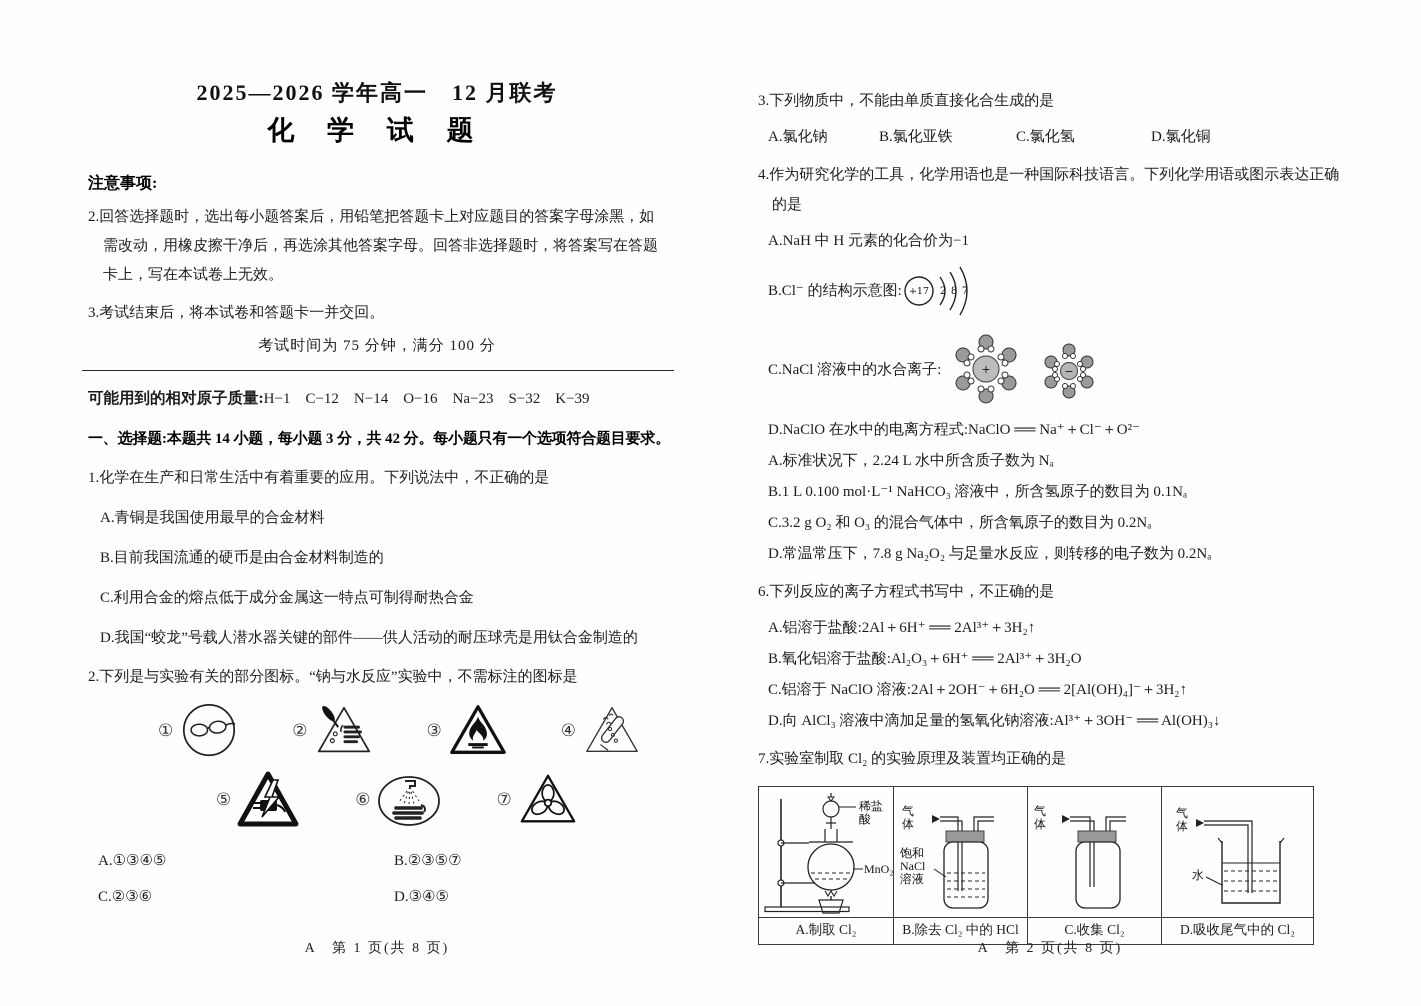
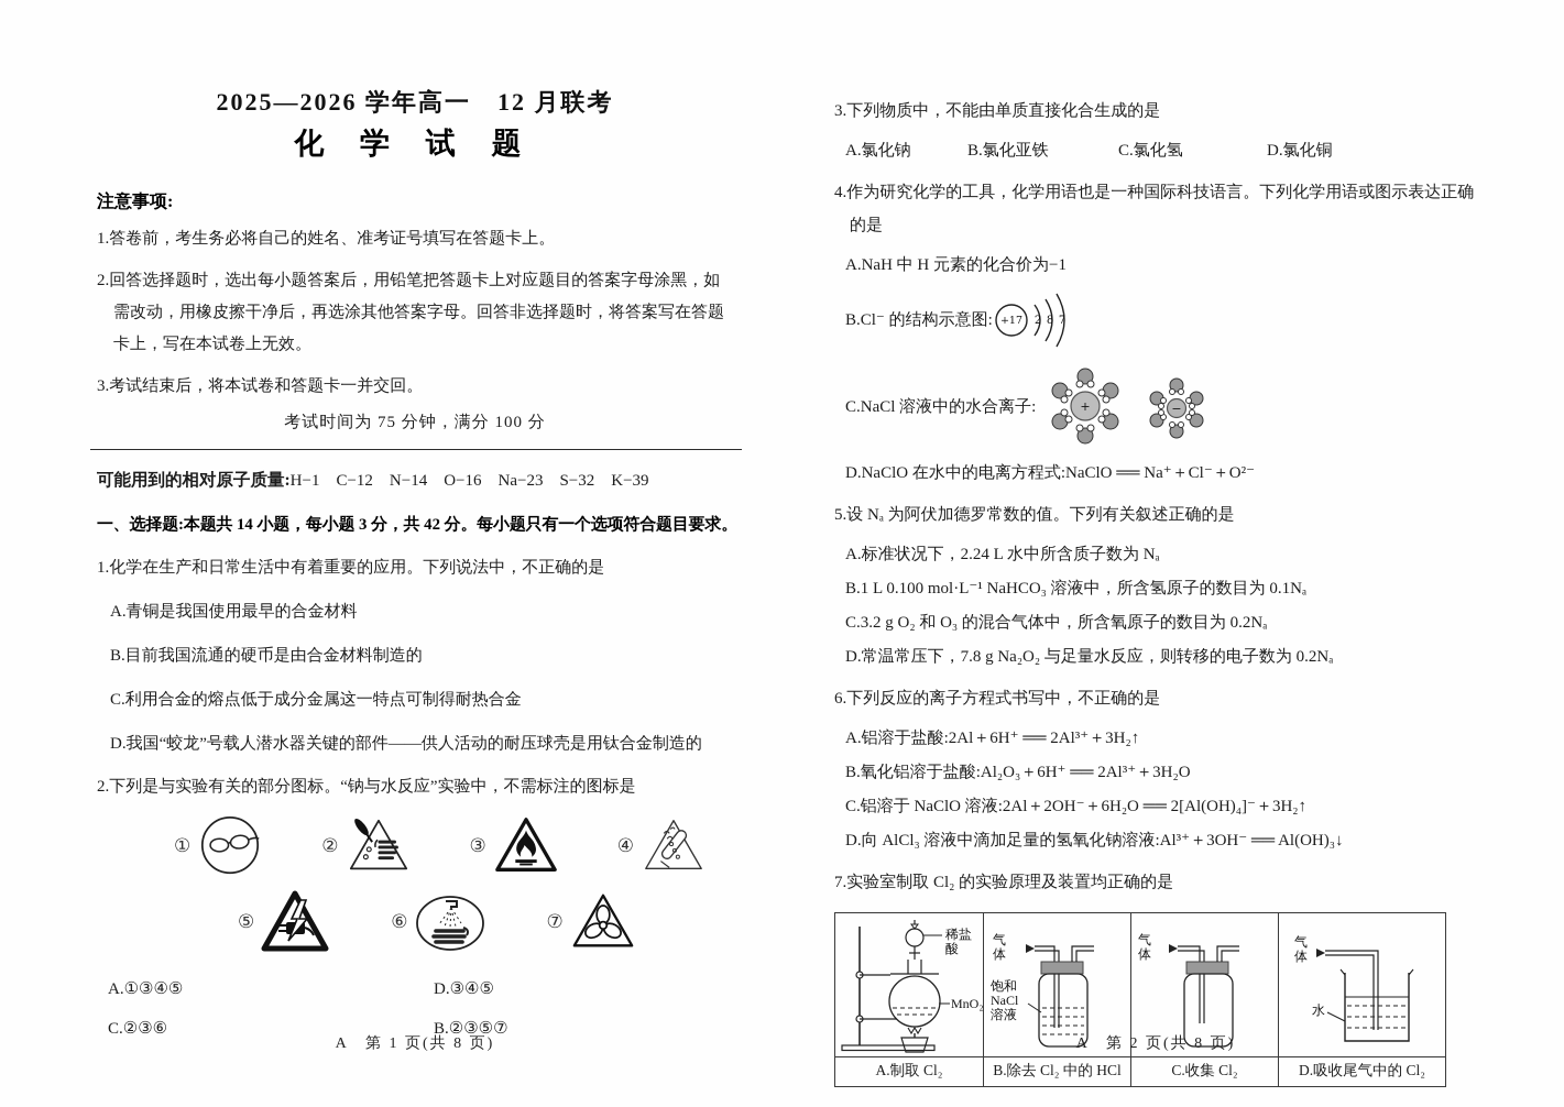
  2025—2026 学年高一 12 月联考
  化 学 试 题
  注意事项:
+ 1.答卷前，考生务必将自己的姓名、准考证号填写在答题卡上。
  2.回答选择题时，选出每小题答案后，用铅笔把答题卡上对应题目的答案字母涂黑，如需改动，用橡皮擦干净后，再选涂其他答案字母。回答非选择题时，将答案写在答题卡上，写在本试卷上无效。
  3.考试结束后，将本试卷和答题卡一并交回。
  考试时间为 75 分钟，满分 100 分
  可能用到的相对原子质量:H−1 C−12 N−14 O−16 Na−23 S−32 K−39
  一、选择题:本题共 14 小题，每小题 3 分，共 42 分。每小题只有一个选项符合题目要求。
  1.化学在生产和日常生活中有着重要的应用。下列说法中，不正确的是
  A.青铜是我国使用最早的合金材料
  B.目前我国流通的硬币是由合金材料制造的
  C.利用合金的熔点低于成分金属这一特点可制得耐热合金
  D.我国“蛟龙”号载人潜水器关键的部件——供人活动的耐压球壳是用钛合金制造的
  2.下列是与实验有关的部分图标。“钠与水反应”实验中，不需标注的图标是
  ①
  ②
  ③
  ④
  ⑤
  ⑥
  ⑦
  A.①③④⑤
- B.②③⑤⑦
+ D.③④⑤
  C.②③⑥
- D.③④⑤
+ B.②③⑤⑦
  3.下列物质中，不能由单质直接化合生成的是
  A.氯化钠
  B.氯化亚铁
  C.氯化氢
  D.氯化铜
  4.作为研究化学的工具，化学用语也是一种国际科技语言。下列化学用语或图示表达正确的是
  A.NaH 中 H 元素的化合价为−1
  B.Cl⁻ 的结构示意图:
  +17
  2
  8
  7
  C.NaCl 溶液中的水合离子:
  +
  −
  D.NaClO 在水中的电离方程式:NaClO ══ Na⁺＋Cl⁻＋O²⁻
+ 5.设 Nₐ 为阿伏加德罗常数的值。下列有关叙述正确的是
  A.标准状况下，2.24 L 水中所含质子数为 Nₐ
  B.1 L 0.100 mol·L⁻¹ NaHCO₃ 溶液中，所含氢原子的数目为 0.1Nₐ
  C.3.2 g O₂ 和 O₃ 的混合气体中，所含氧原子的数目为 0.2Nₐ
  D.常温常压下，7.8 g Na₂O₂ 与足量水反应，则转移的电子数为 0.2Nₐ
  6.下列反应的离子方程式书写中，不正确的是
  A.铝溶于盐酸:2Al＋6H⁺ ══ 2Al³⁺＋3H₂↑
  B.氧化铝溶于盐酸:Al₂O₃＋6H⁺ ══ 2Al³⁺＋3H₂O
  C.铝溶于 NaClO 溶液:2Al＋2OH⁻＋6H₂O ══ 2[Al(OH)₄]⁻＋3H₂↑
  D.向 AlCl₃ 溶液中滴加足量的氢氧化钠溶液:Al³⁺＋3OH⁻ ══ Al(OH)₃↓
  7.实验室制取 Cl₂ 的实验原理及装置均正确的是
  稀盐酸
  MnO₂
  气
  体
  饱和
  NaCl
  溶液
  气
  体
  气
  体
  水
  A.制取 Cl₂
  B.除去 Cl₂ 中的 HCl
  C.收集 Cl₂
  D.吸收尾气中的 Cl₂
  A 第 1 页(共 8 页)
  A 第 2 页(共 8 页)
